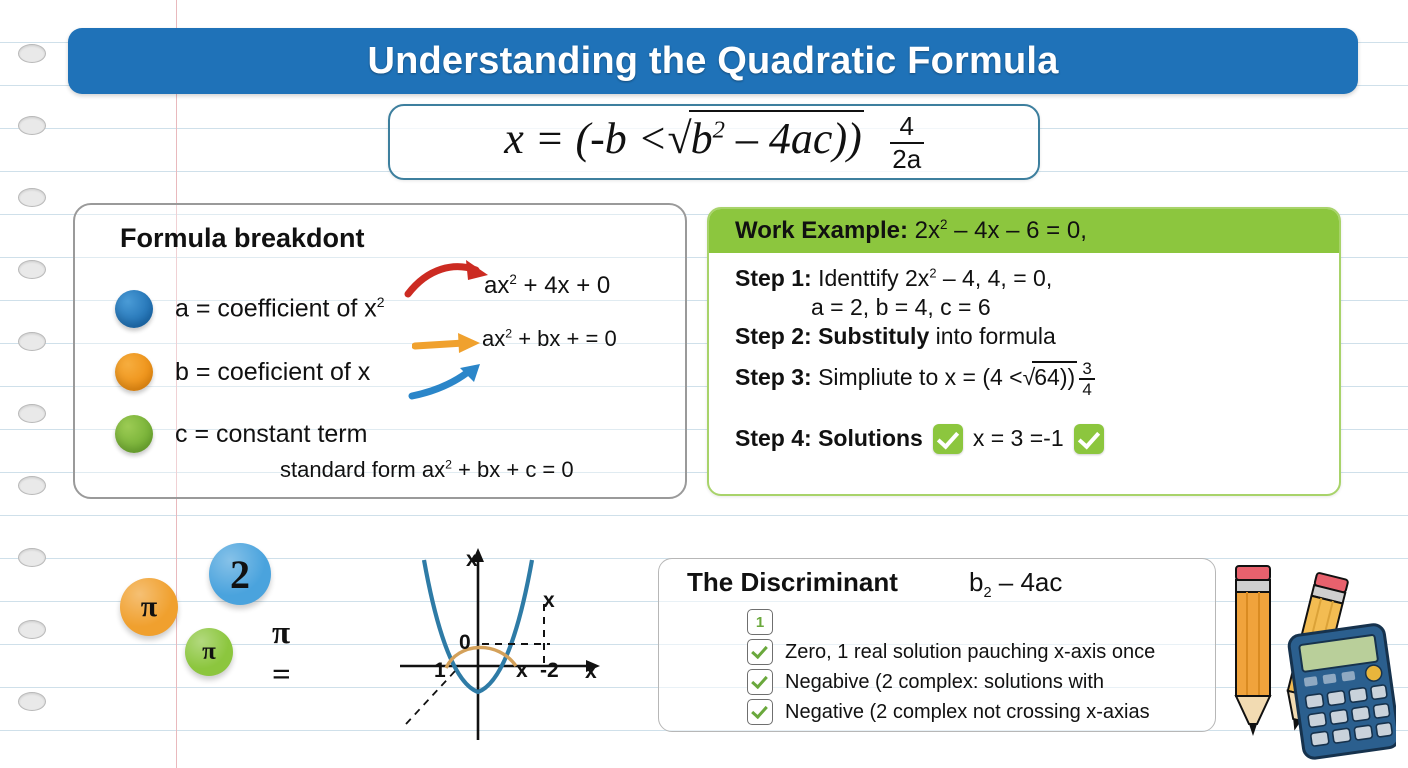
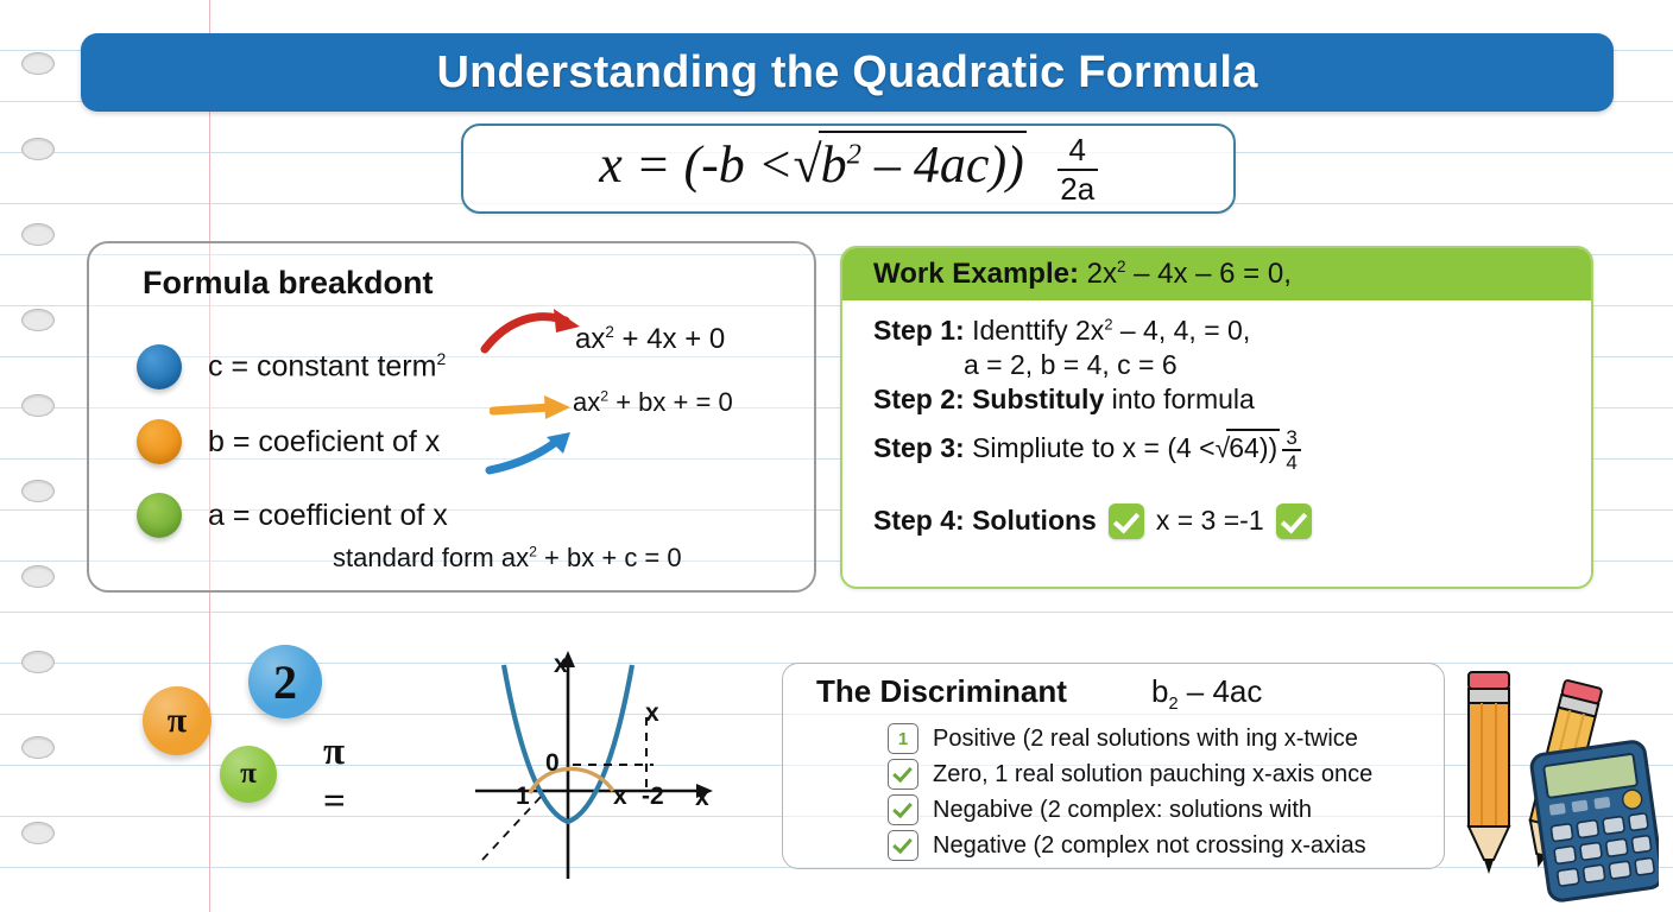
  Understanding the Quadratic Formula
  x = (-b <√b2 – 4ac))
  4
  2a
  Formula breakdont
- a = coefficient of x2
+ c = constant term2
  b = coeficient of x
- c = constant term
+ a = coefficient of x
  standard form ax2 + bx + c = 0
  ax2 + 4x + 0
  ax2 + bx + = 0
  Work Example: 2x2 – 4x – 6 = 0,
  Step 1: Identtify 2x2 – 4, 4, = 0,
  a = 2, b = 4, c = 6
  Step 2: Substituly into formula
  Step 3: Simpliute to x = (4 <√64))
  3
  4
  Step 4: Solutions x = 3 =-1
  The Discriminant
  b2 – 4ac
+ Positive (2 real solutions with ing x-twice
  Zero, 1 real solution pauching x-axis once
  Negabive (2 complex: solutions with
  Negative (2 complex not crossing x-axias
  x
  x
  0
  1
  x
  -2
  x
  π
  2
  π
  π
  =
